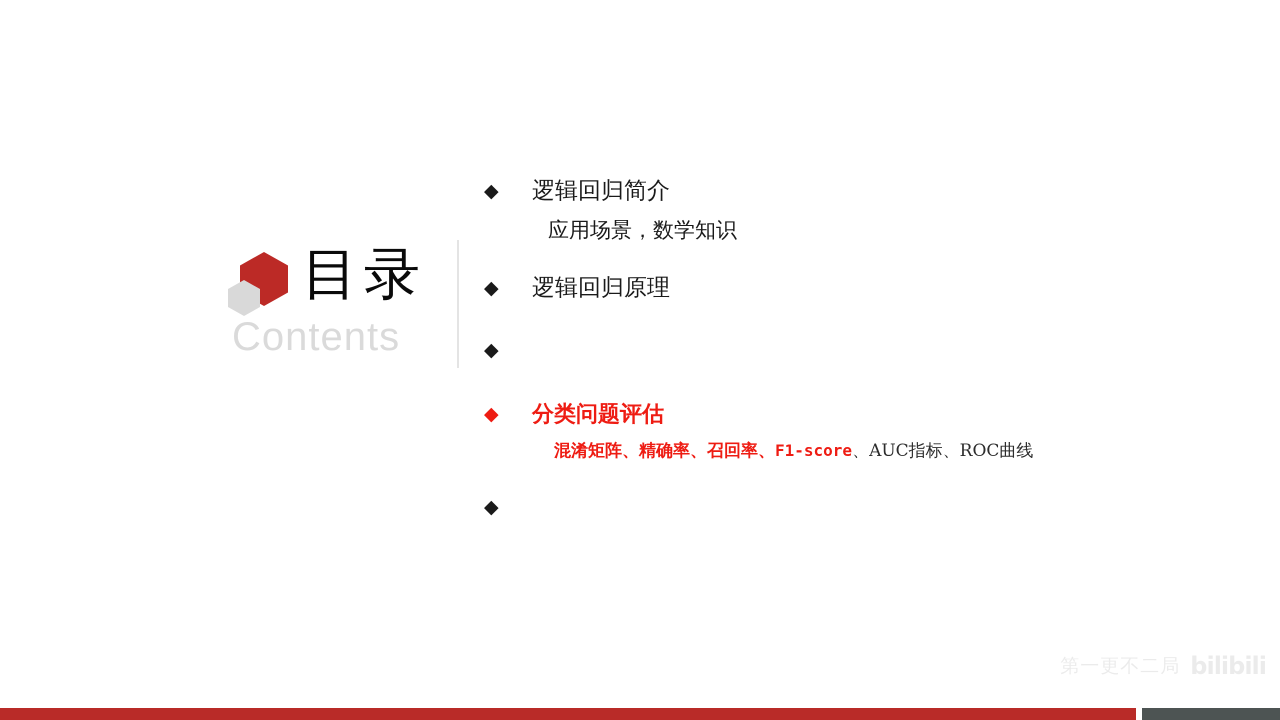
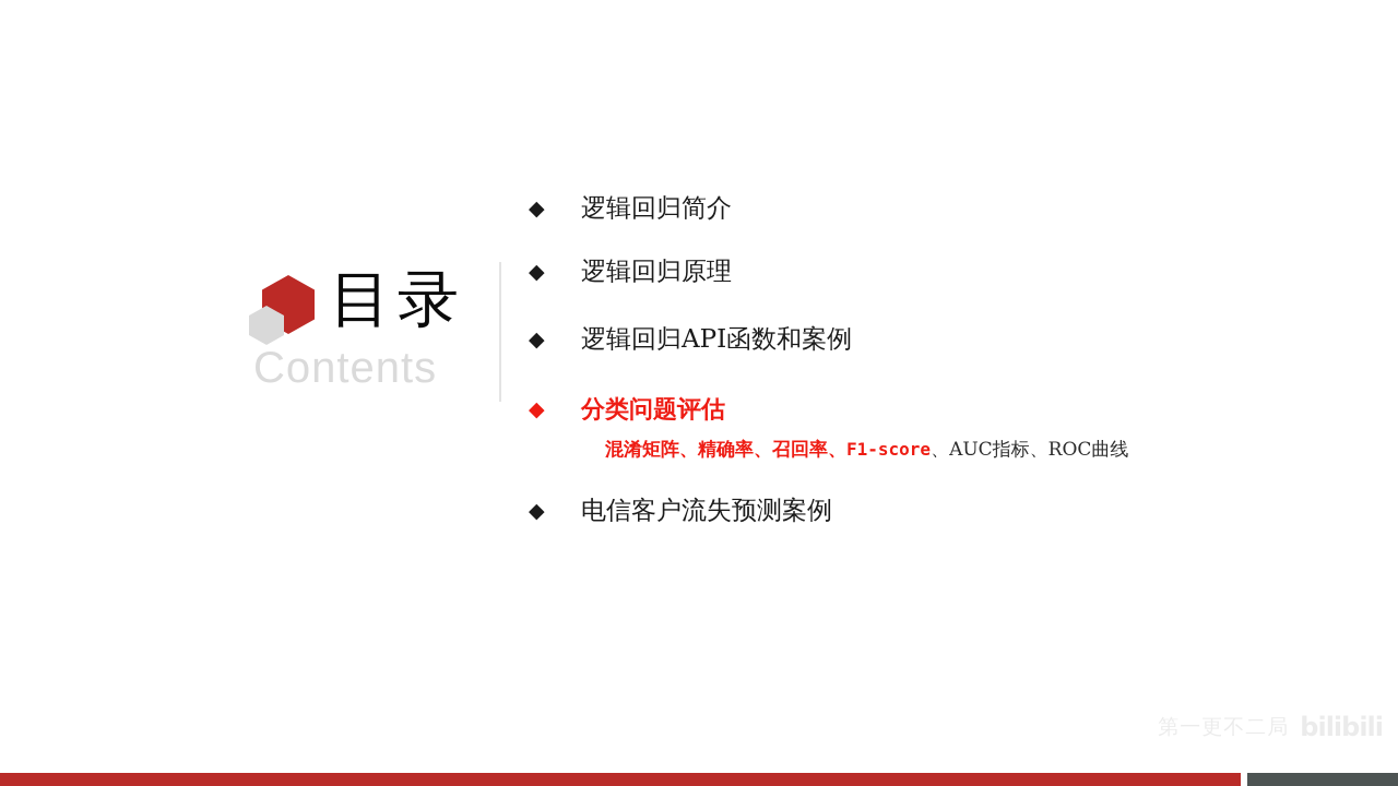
  目录
  Contents
  ◆
  逻辑回归简介
- 应用场景，数学知识
  ◆
  逻辑回归原理
  ◆
+ 逻辑回归API函数和案例
  ◆
  分类问题评估
  混淆矩阵、精确率、召回率、F1-score、AUC指标、ROC曲线
  ◆
+ 电信客户流失预测案例
